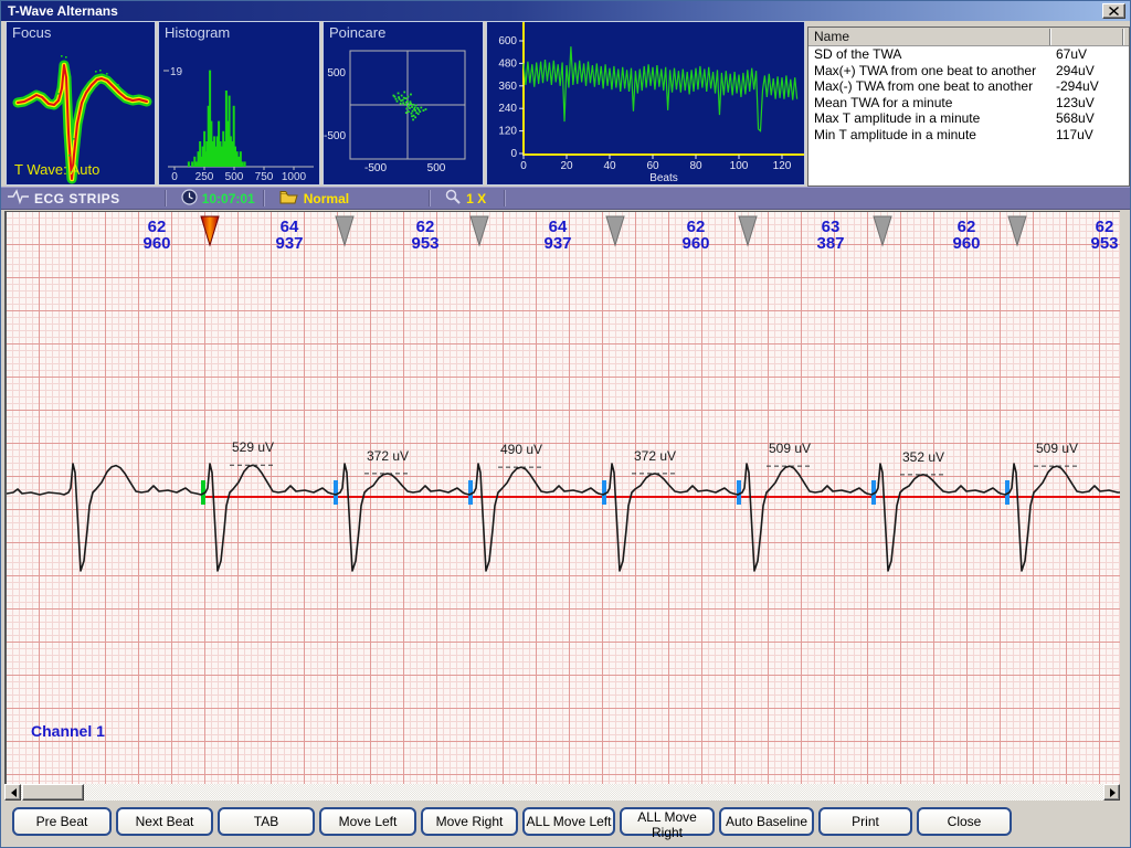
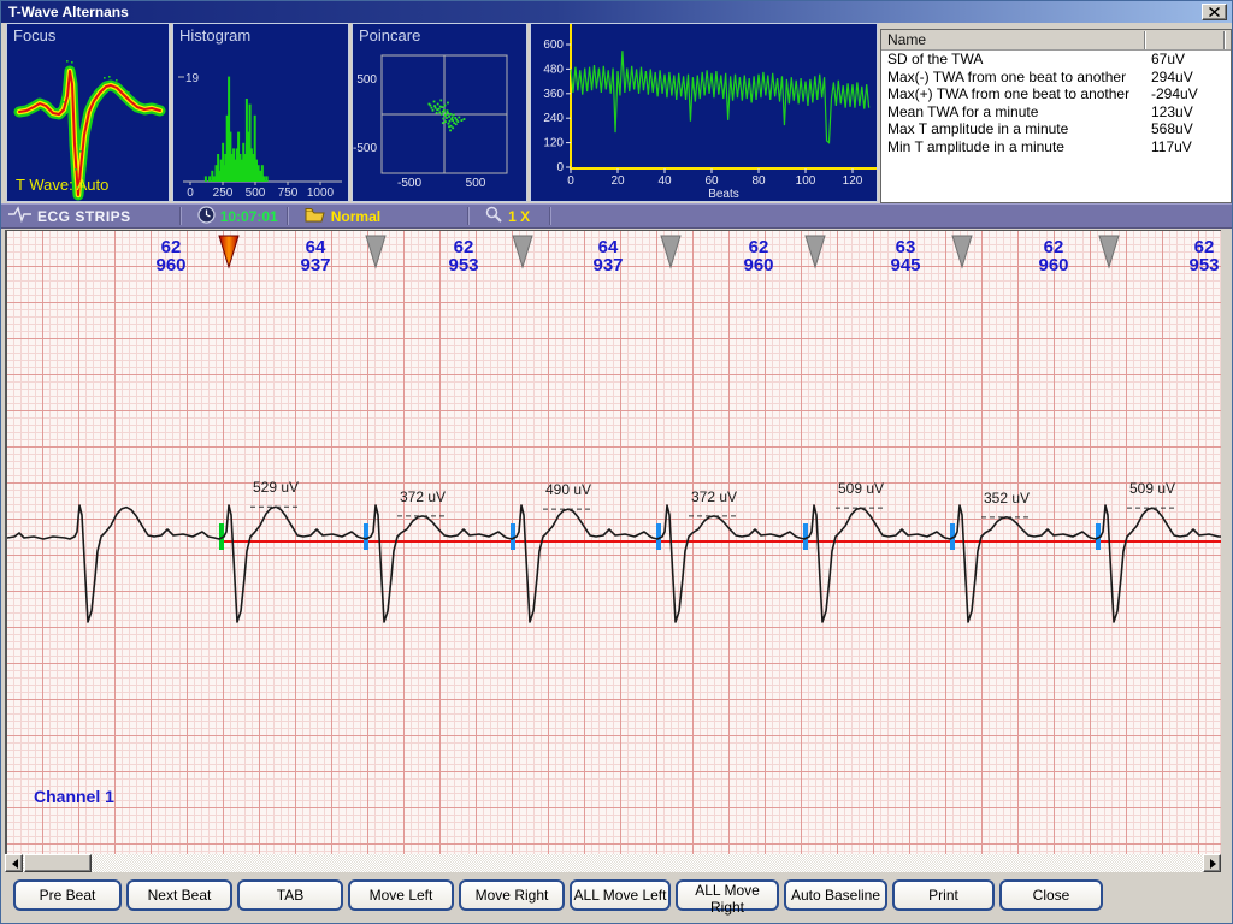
  T-Wave Alternans
  Focus
  T Wave: Auto
  19
  0
  250
  500
  750
  1000
  Histogram
  500
  -500
  -500
  500
  Poincare
  600
  480
  360
  240
  120
  0
  0
  20
  40
  60
  80
  100
  120
  Beats
  Name
  SD of the TWA
  67uV
- Max(+) TWA from one beat to another
+ Max(-) TWA from one beat to another
  294uV
- Max(-) TWA from one beat to another
+ Max(+) TWA from one beat to another
  -294uV
  Mean TWA for a minute
  123uV
  Max T amplitude in a minute
  568uV
  Min T amplitude in a minute
  117uV
  ECG STRIPS
  10:07:01
  Normal
  1 X
  Channel 1
  529 uV
  372 uV
  490 uV
  372 uV
  509 uV
  352 uV
  509 uV
  62
  960
  64
  937
  62
  953
  64
  937
  62
  960
  63
- 387
+ 945
  62
  960
  62
  953
  Pre Beat
  Next Beat
  TAB
  Move Left
  Move Right
  ALL Move Left
  ALL Move Right
  Auto Baseline
  Print
  Close
